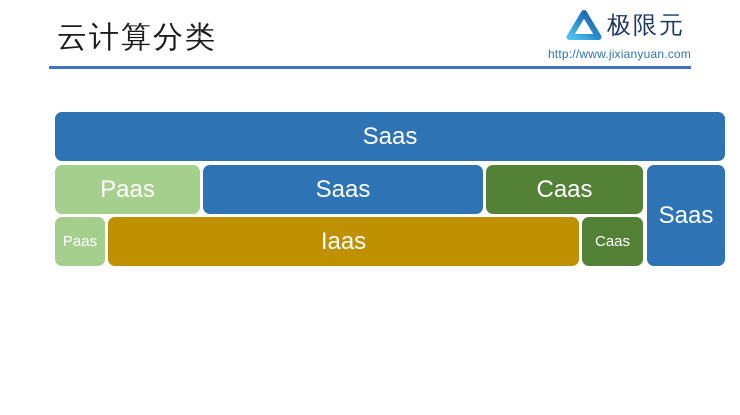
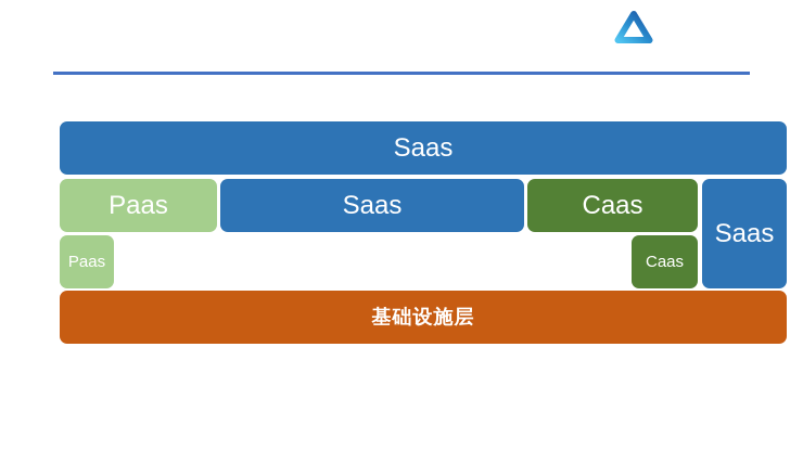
- 云计算分类
- 极限元
- http://www.jixianyuan.com
  Saas
  Paas
  Saas
  Caas
  Saas
  Paas
- Iaas
  Caas
+ 基础设施层
